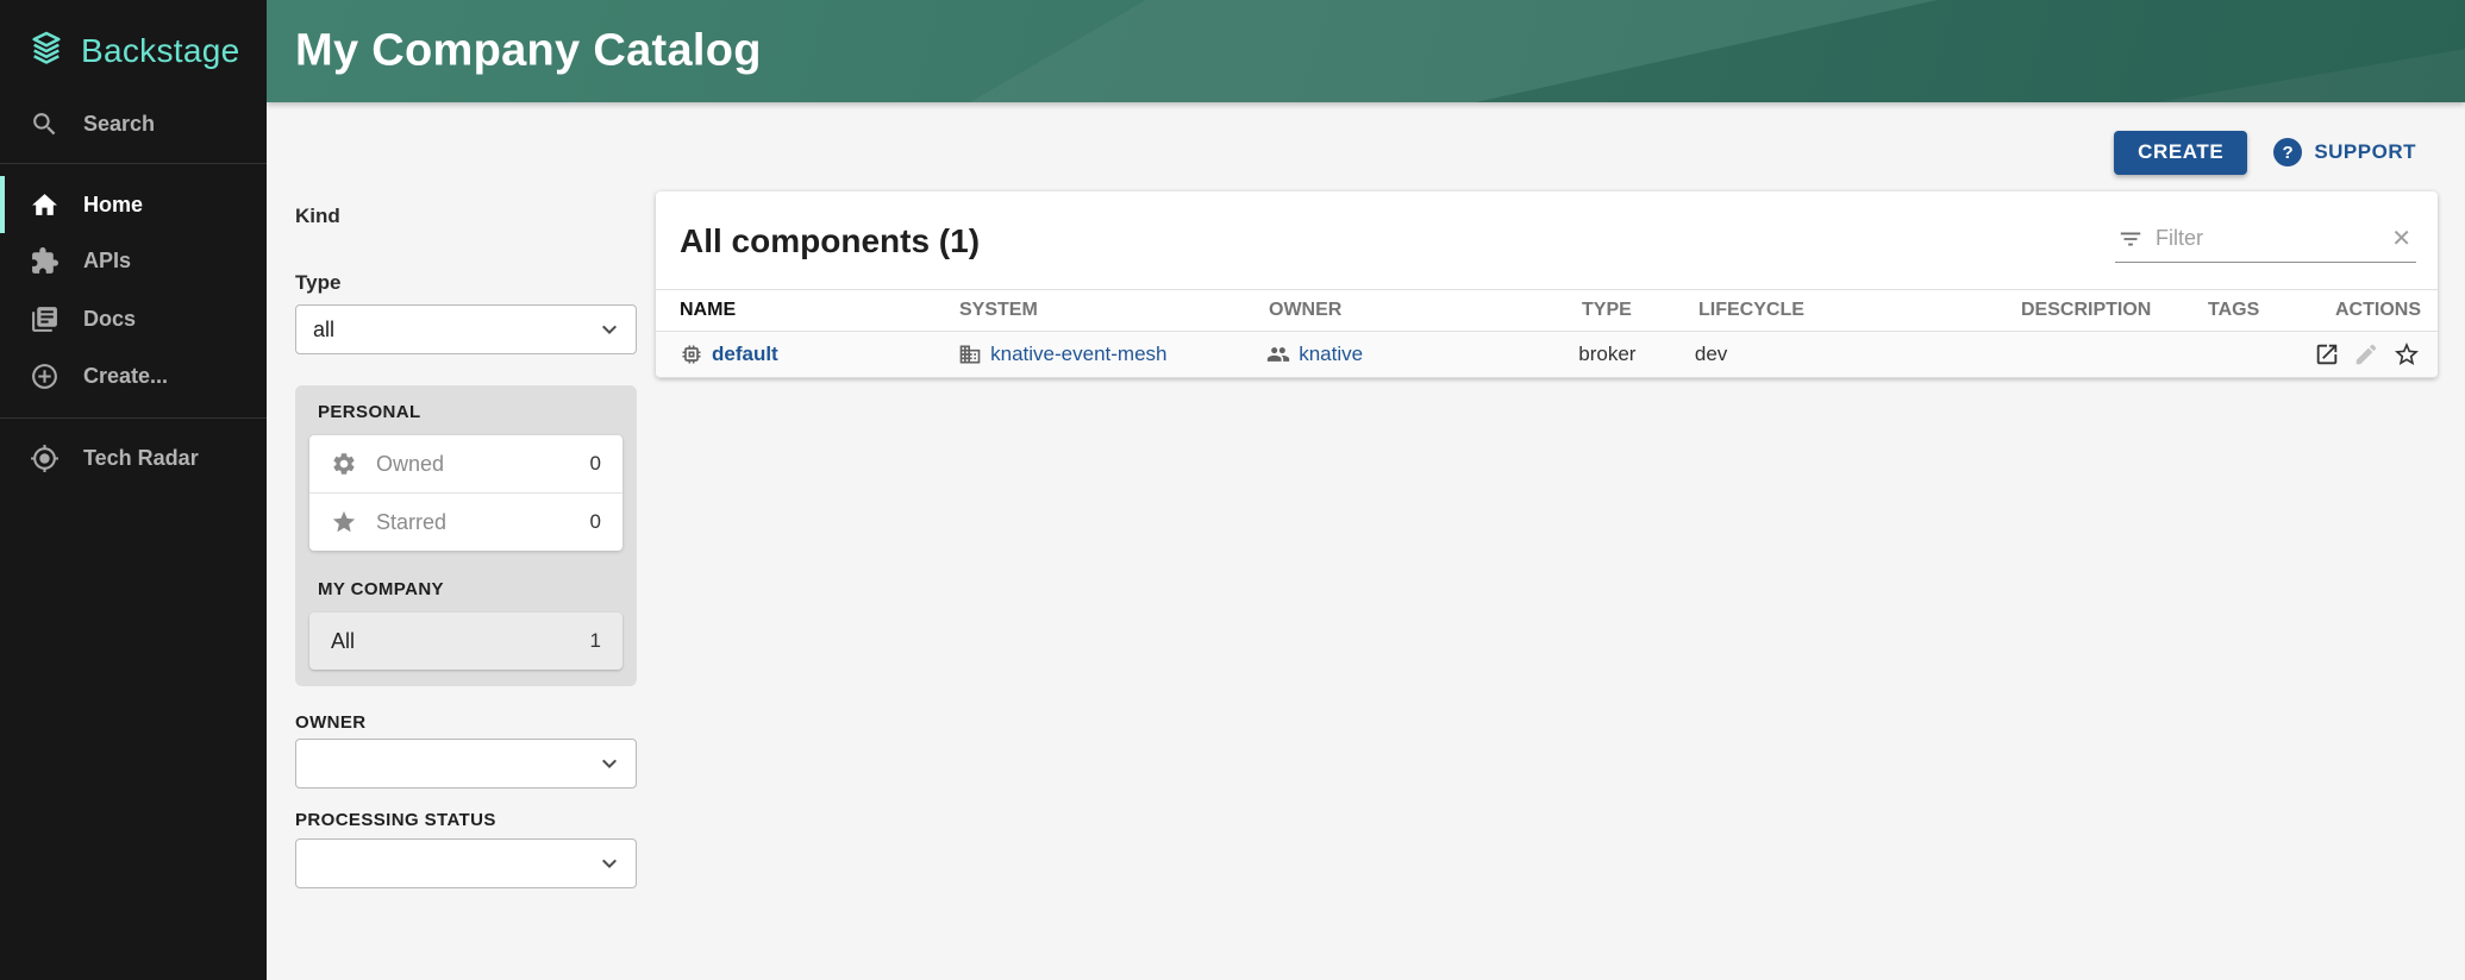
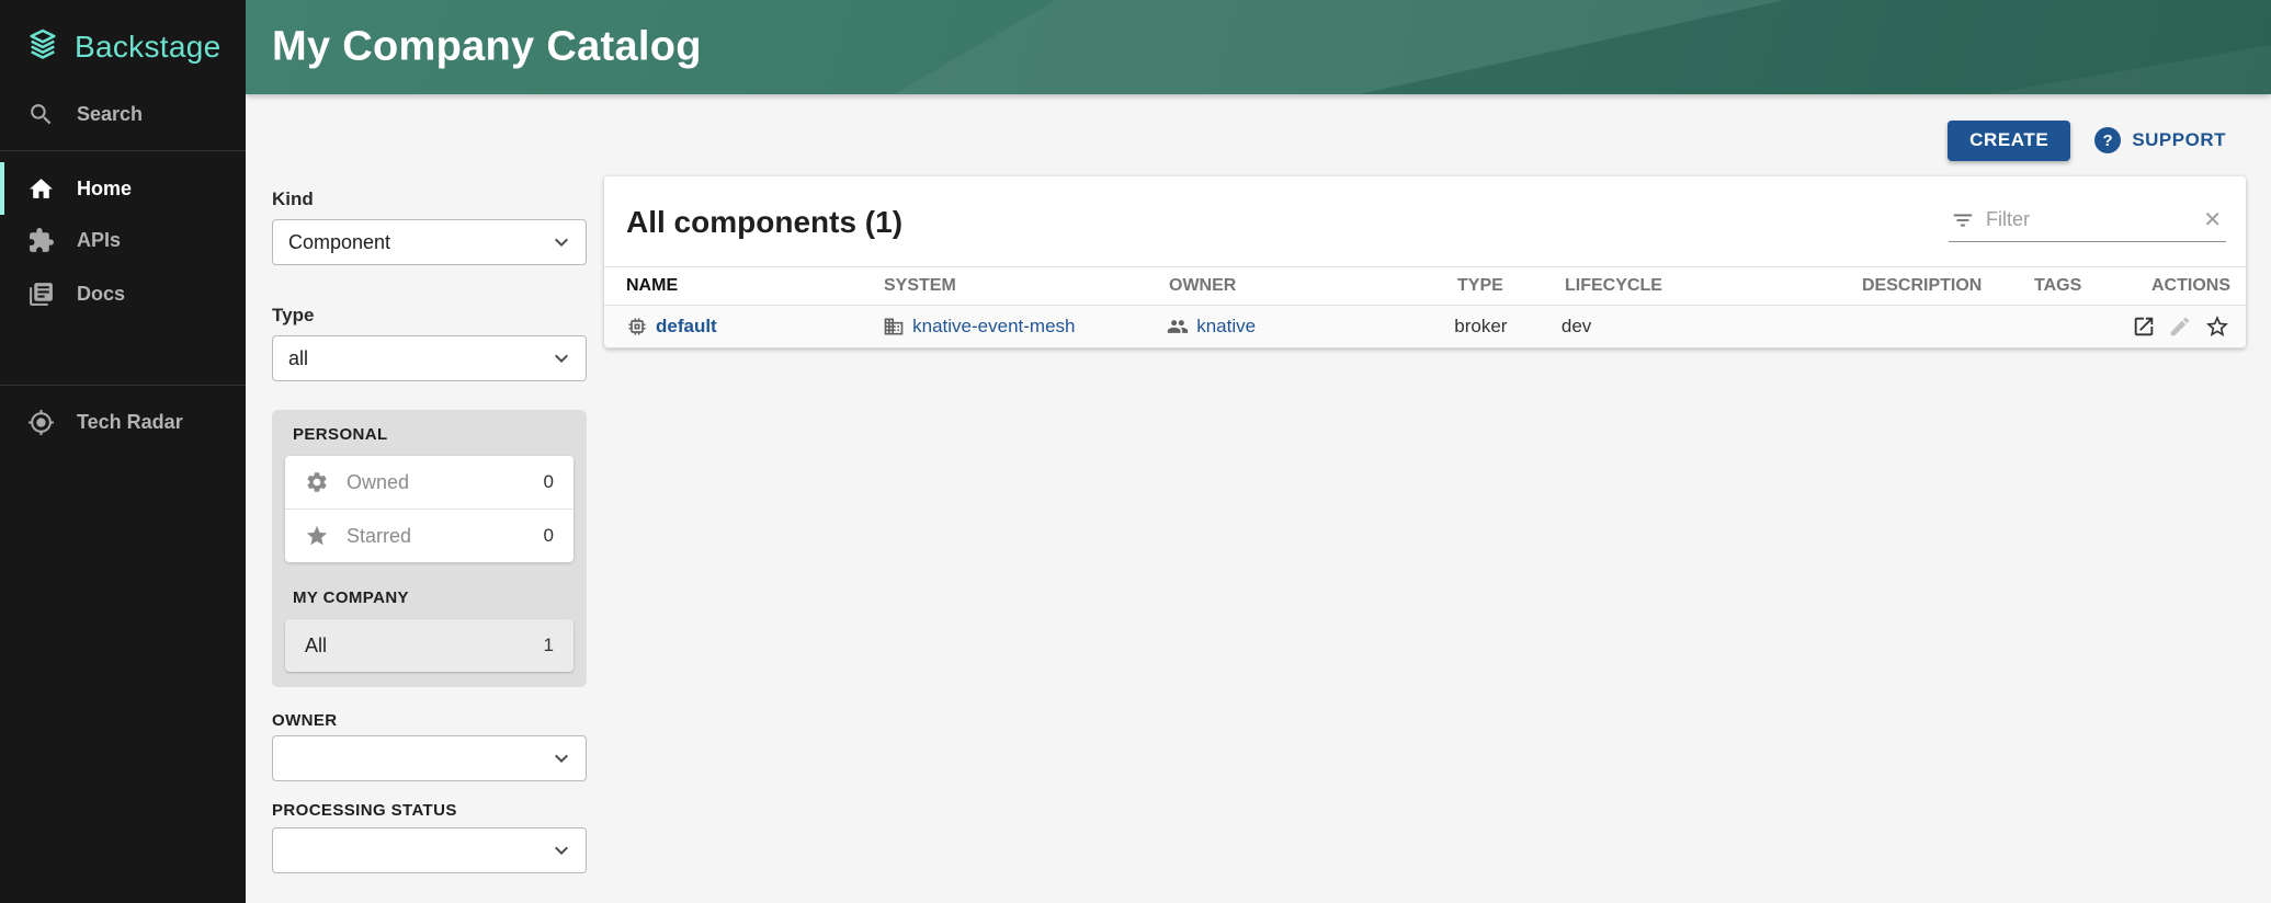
  Backstage
  Search
  Home
  APIs
  Docs
- Create...
  Tech Radar
  My Company Catalog
  CREATE
  ?
  SUPPORT
  Kind
+ Component
  Type
  all
  PERSONAL
  Owned
  0
  Starred
  0
  MY COMPANY
  All
  1
  OWNER
  PROCESSING STATUS
  All components (1)
  Filter
  ✕
  NAME
  SYSTEM
  OWNER
  TYPE
  LIFECYCLE
  DESCRIPTION
  TAGS
  ACTIONS
  default
  knative-event-mesh
  knative
  broker
  dev
